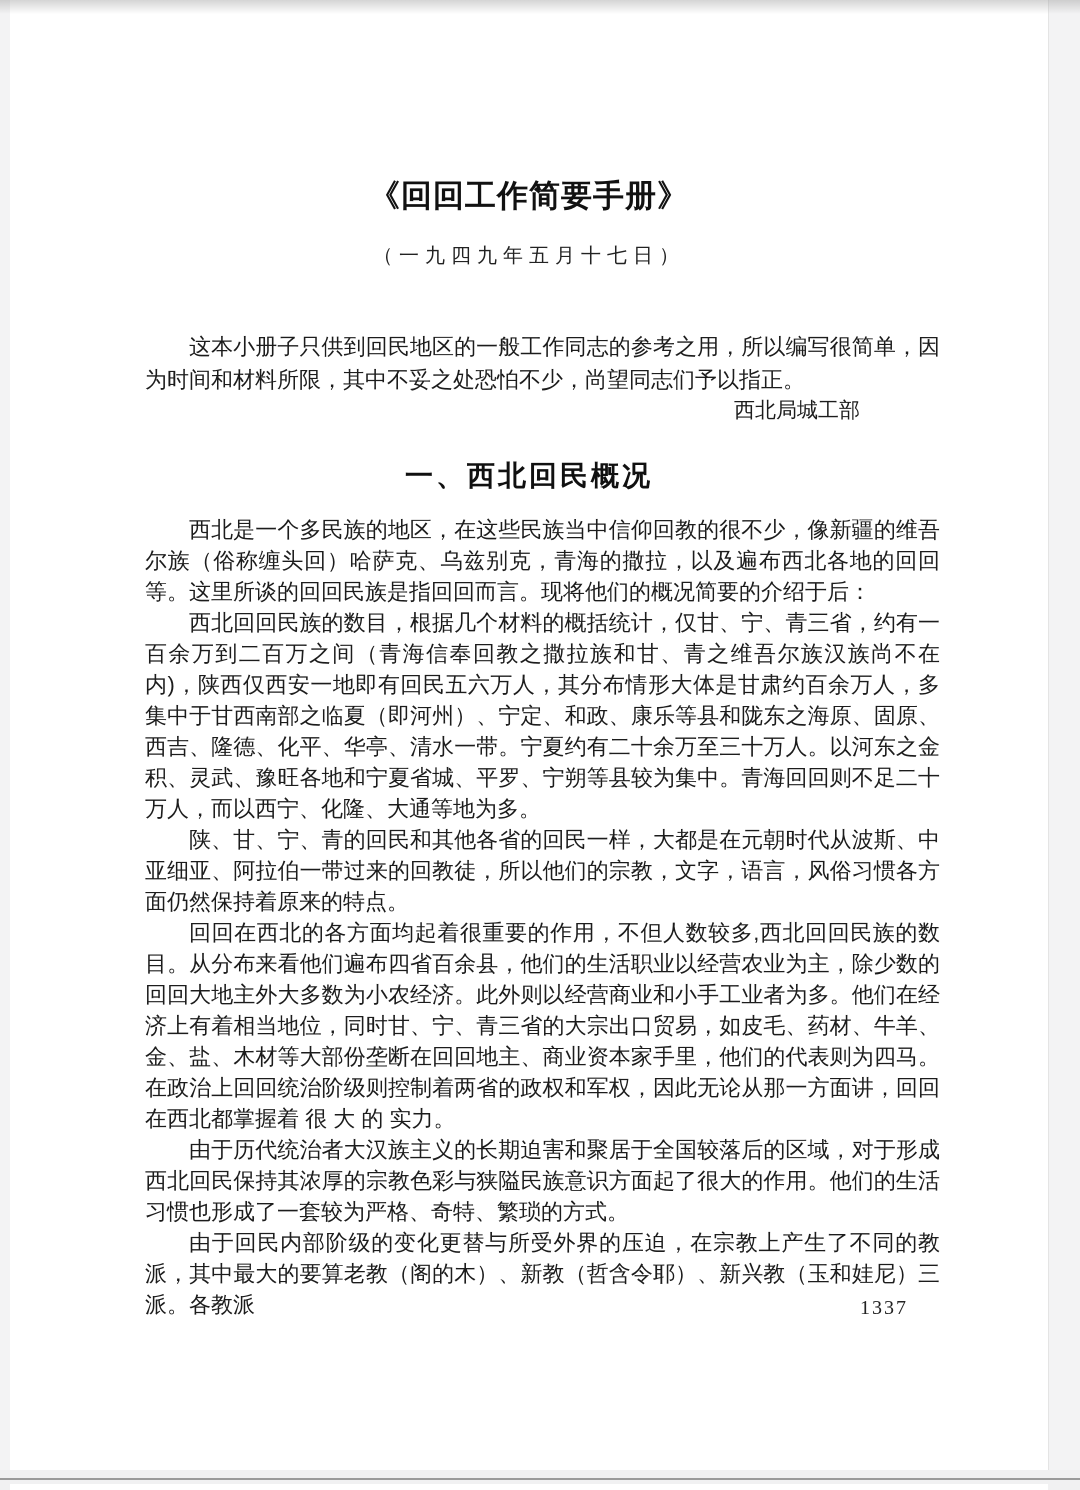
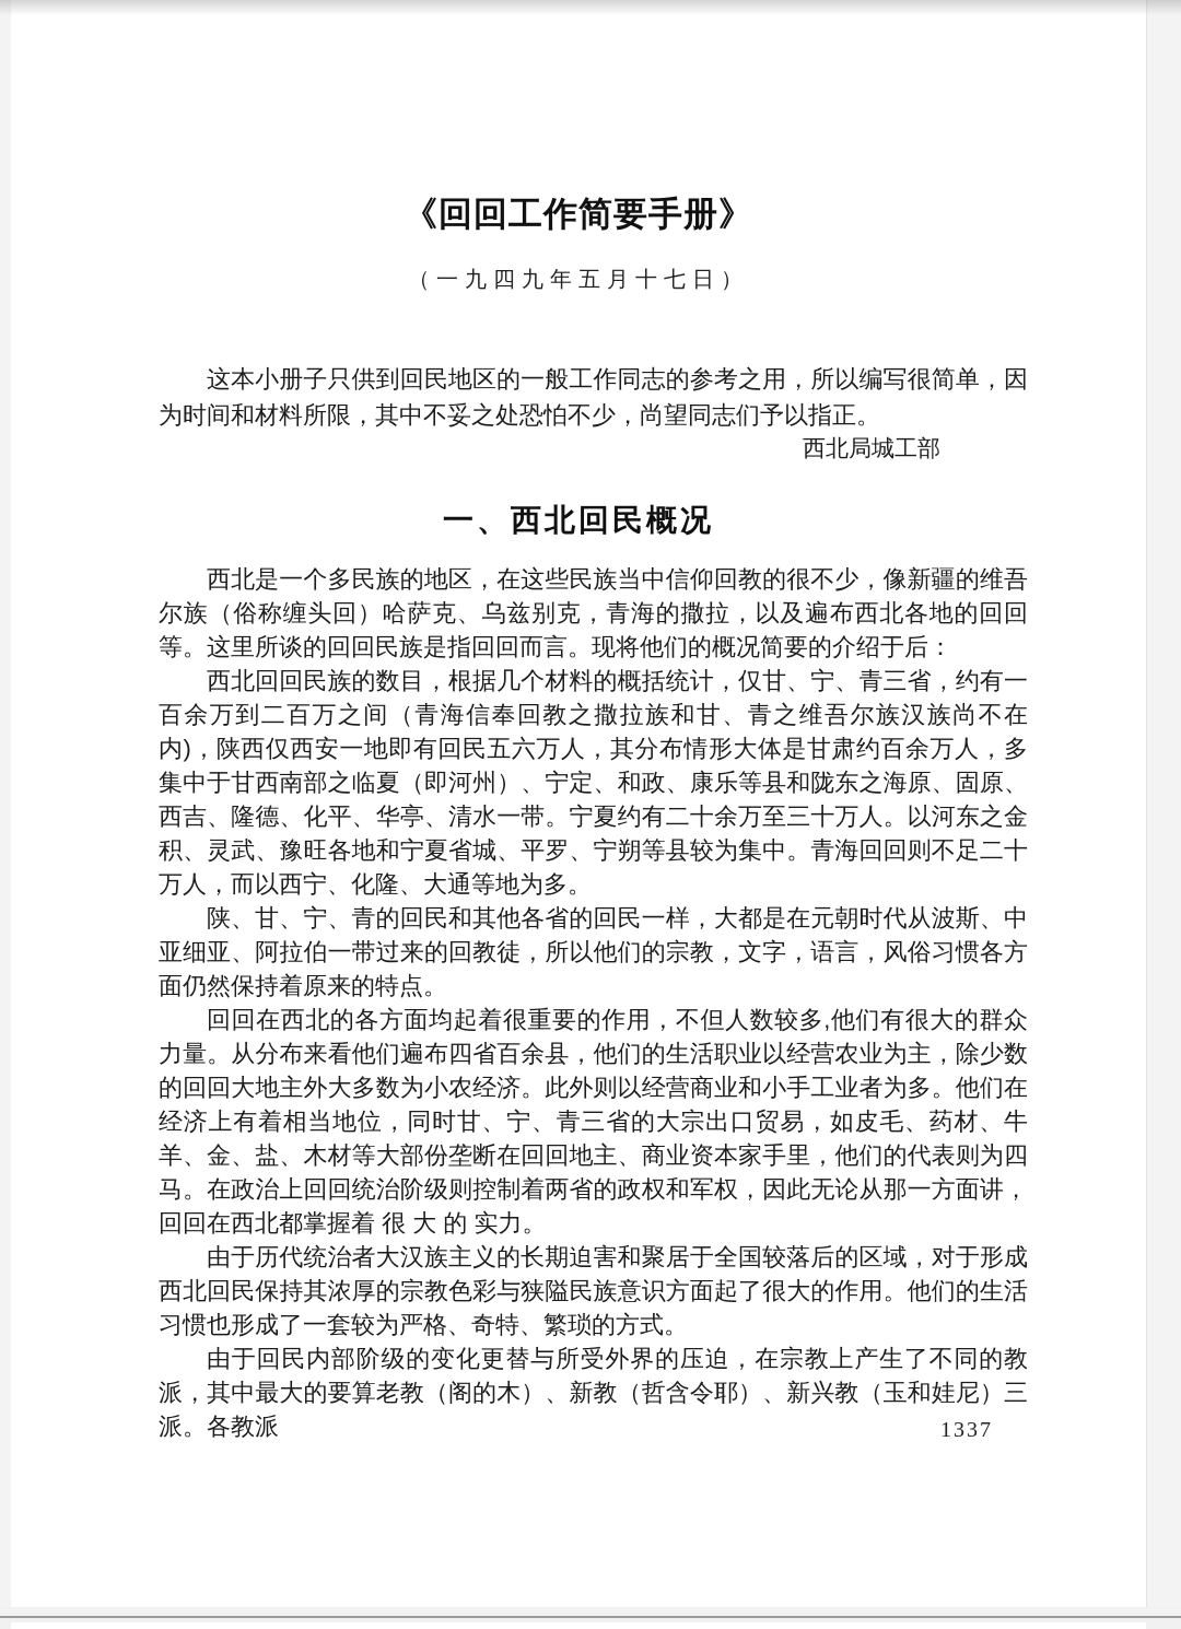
  《回回工作简要手册》
  （一九四九年五月十七日）
  这本小册子只供到回民地区的一般工作同志的参考之用，所以编写很简单，因为时间和材料所限，其中不妥之处恐怕不少，尚望同志们予以指正。
  西北局城工部
  一、西北回民概况
  西北是一个多民族的地区，在这些民族当中信仰回教的很不少，像新疆的维吾尔族（俗称缠头回）哈萨克、乌兹别克，青海的撒拉，以及遍布西北各地的回回等。这里所谈的回回民族是指回回而言。现将他们的概况简要的介绍于后：
  西北回回民族的数目，根据几个材料的概括统计，仅甘、宁、青三省，约有一百余万到二百万之间（青海信奉回教之撒拉族和甘、青之维吾尔族汉族尚不在内)，陕西仅西安一地即有回民五六万人，其分布情形大体是甘肃约百余万人，多集中于甘西南部之临夏（即河州）、宁定、和政、康乐等县和陇东之海原、固原、西吉、隆德、化平、华亭、清水一带。宁夏约有二十余万至三十万人。以河东之金积、灵武、豫旺各地和宁夏省城、平罗、宁朔等县较为集中。青海回回则不足二十万人，而以西宁、化隆、大通等地为多。
  陕、甘、宁、青的回民和其他各省的回民一样，大都是在元朝时代从波斯、中亚细亚、阿拉伯一带过来的回教徒，所以他们的宗教，文字，语言，风俗习惯各方面仍然保持着原来的特点。
- 回回在西北的各方面均起着很重要的作用，不但人数较多,西北回回民族的数目。从分布来看他们遍布四省百余县，他们的生活职业以经营农业为主，除少数的回回大地主外大多数为小农经济。此外则以经营商业和小手工业者为多。他们在经济上有着相当地位，同时甘、宁、青三省的大宗出口贸易，如皮毛、药材、牛羊、金、盐、木材等大部份垄断在回回地主、商业资本家手里，他们的代表则为四马。在政治上回回统治阶级则控制着两省的政权和军权，因此无论从那一方面讲，回回在西北都掌握着 很 大 的 实力。
+ 回回在西北的各方面均起着很重要的作用，不但人数较多,他们有很大的群众力量。从分布来看他们遍布四省百余县，他们的生活职业以经营农业为主，除少数的回回大地主外大多数为小农经济。此外则以经营商业和小手工业者为多。他们在经济上有着相当地位，同时甘、宁、青三省的大宗出口贸易，如皮毛、药材、牛羊、金、盐、木材等大部份垄断在回回地主、商业资本家手里，他们的代表则为四马。在政治上回回统治阶级则控制着两省的政权和军权，因此无论从那一方面讲，回回在西北都掌握着 很 大 的 实力。
  由于历代统治者大汉族主义的长期迫害和聚居于全国较落后的区域，对于形成西北回民保持其浓厚的宗教色彩与狭隘民族意识方面起了很大的作用。他们的生活习惯也形成了一套较为严格、奇特、繁琐的方式。
  由于回民内部阶级的变化更替与所受外界的压迫，在宗教上产生了不同的教派，其中最大的要算老教（阁的木）、新教（哲含令耶）、新兴教（玉和娃尼）三派。各教派
  1337
